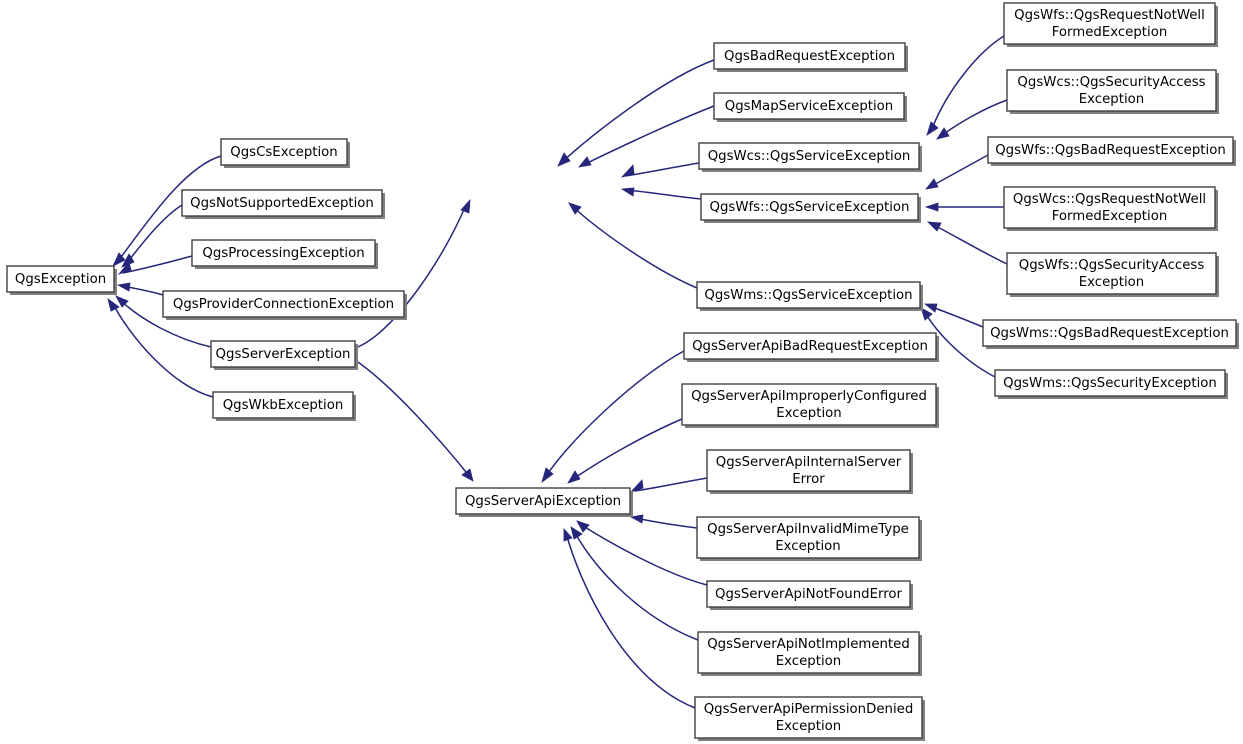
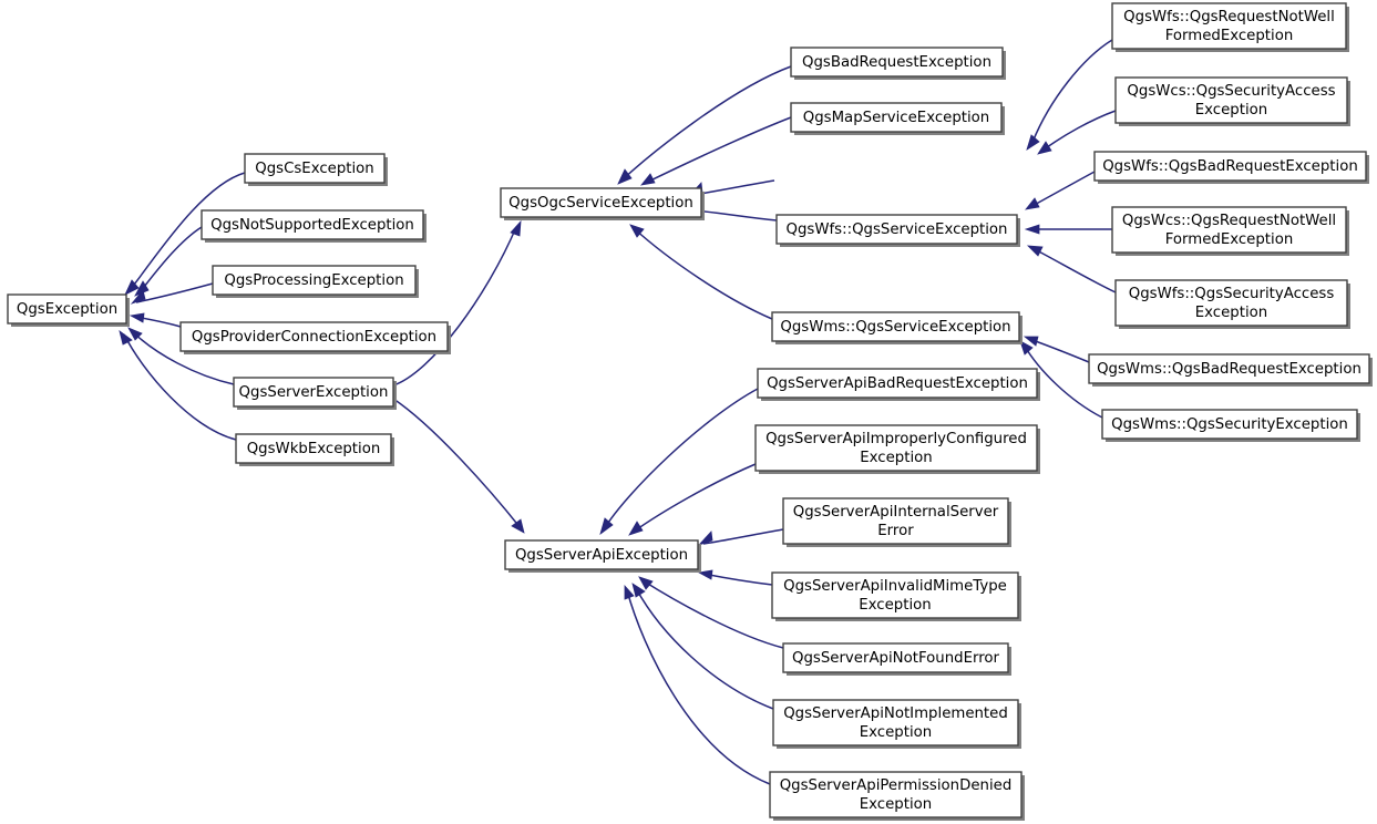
  QgsException
  QgsCsException
  QgsNotSupportedException
  QgsProcessingException
  QgsProviderConnectionException
  QgsServerException
  QgsWkbException
+ QgsOgcServiceException
  QgsServerApiException
  QgsBadRequestException
  QgsMapServiceException
- QgsWcs::QgsServiceException
  QgsWfs::QgsServiceException
  QgsWms::QgsServiceException
  QgsWfs::QgsRequestNotWell
  FormedException
  QgsWcs::QgsSecurityAccess
  Exception
  QgsWfs::QgsBadRequestException
  QgsWcs::QgsRequestNotWell
  FormedException
  QgsWfs::QgsSecurityAccess
  Exception
  QgsWms::QgsBadRequestException
  QgsWms::QgsSecurityException
  QgsServerApiBadRequestException
  QgsServerApiImproperlyConfigured
  Exception
  QgsServerApiInternalServer
  Error
  QgsServerApiInvalidMimeType
  Exception
  QgsServerApiNotFoundError
  QgsServerApiNotImplemented
  Exception
  QgsServerApiPermissionDenied
  Exception
